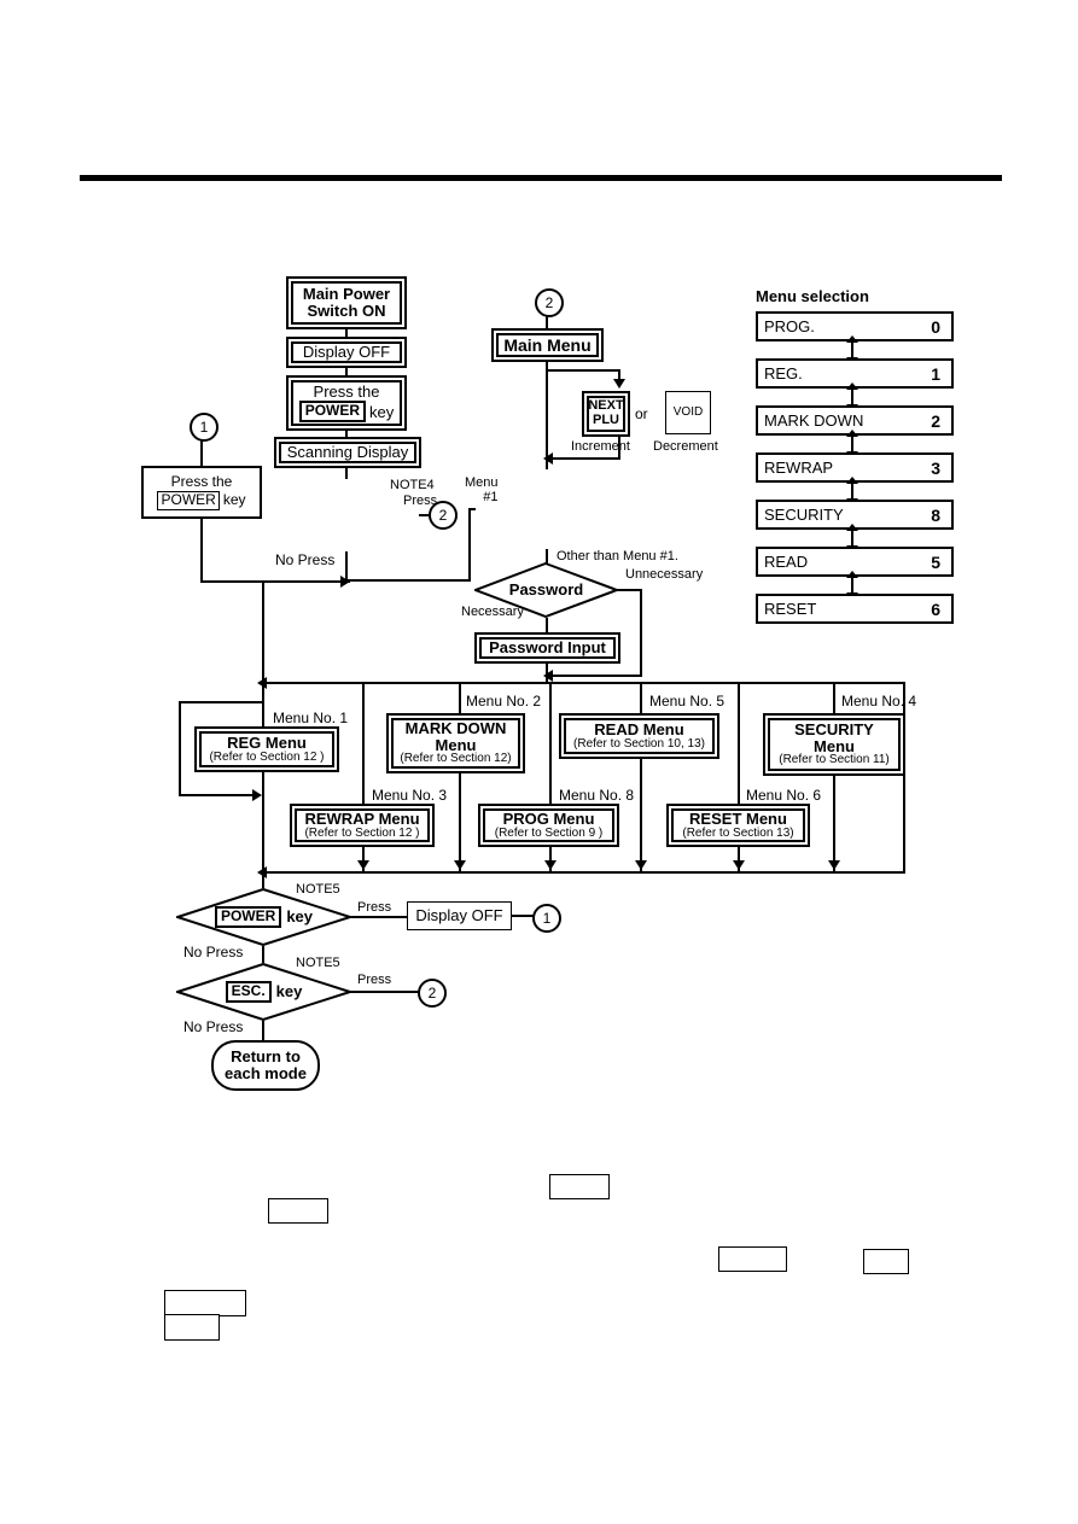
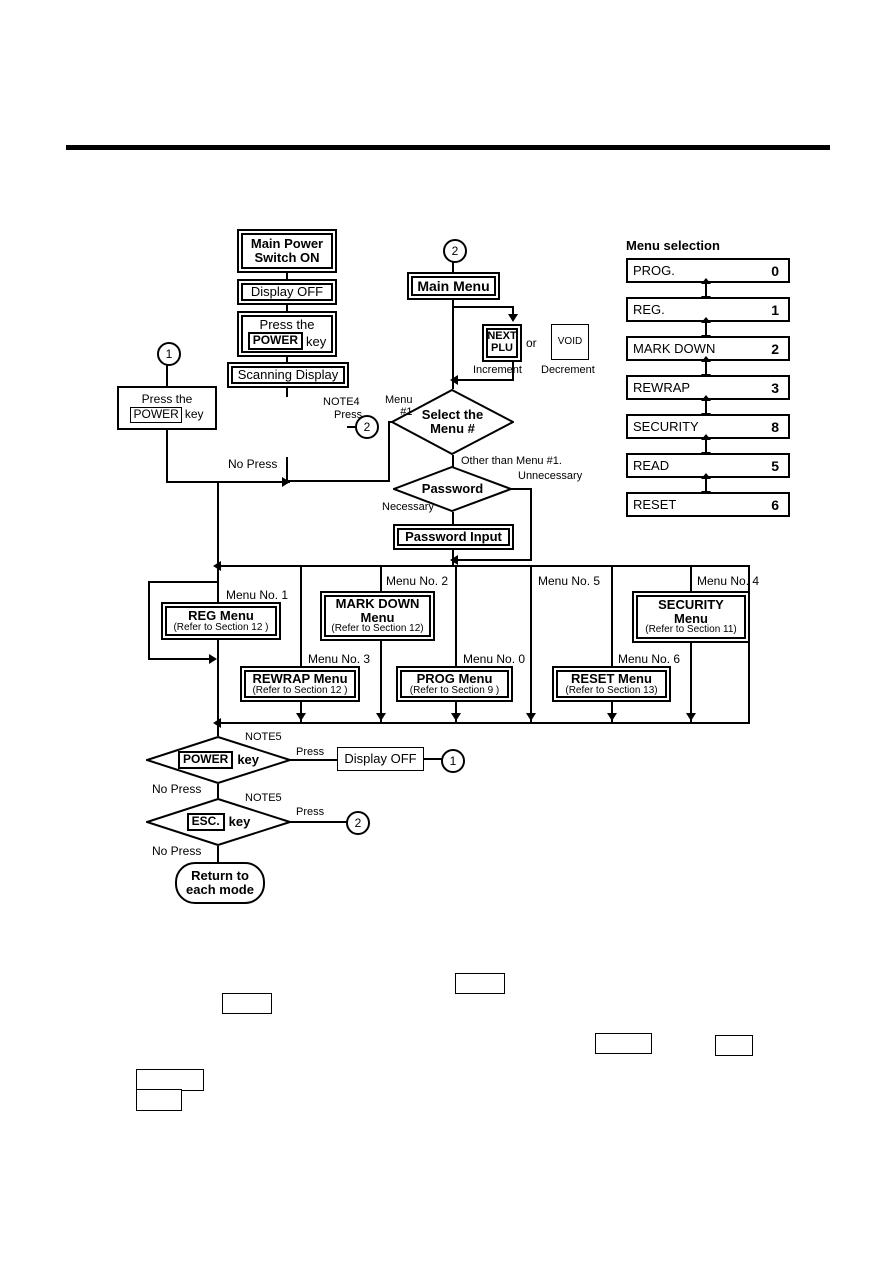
  Main Power
  Switch ON
  Display OFF
  Press the
  POWER
  key
  Scanning Display
  NOTE4
  Press
  2
  No Press
  1
  Press the
  POWER
  key
  2
  Main Menu
  NEXT
  PLU
  or
  VOID
  Increment
  Decrement
+ Select the
+ Menu #
  Menu
  #1
  Other than Menu #1.
  Password
  Unnecessary
  Necessary
  Password Input
  Menu No. 1
  REG Menu
  (Refer to Section 12 )
  Menu No. 3
  REWRAP Menu
  (Refer to Section 12 )
  Menu No. 2
  MARK DOWN
  Menu
  (Refer to Section 12)
- Menu No. 8
+ Menu No. 0
  PROG Menu
  (Refer to Section 9 )
  Menu No. 5
- READ Menu
- (Refer to Section 10, 13)
  Menu No. 6
  RESET Menu
  (Refer to Section 13)
  Menu No. 4
  SECURITY
  Menu
  (Refer to Section 11)
  POWER
  key
  NOTE5
  Press
  No Press
  Display OFF
  1
  ESC.
  key
  NOTE5
  Press
  No Press
  2
  Return to
  each mode
  Menu selection
  PROG.
  0
  REG.
  1
  MARK DOWN
  2
  REWRAP
  3
  SECURITY
  8
  READ
  5
  RESET
  6
